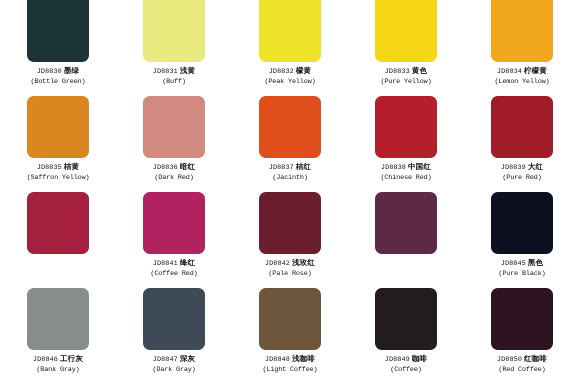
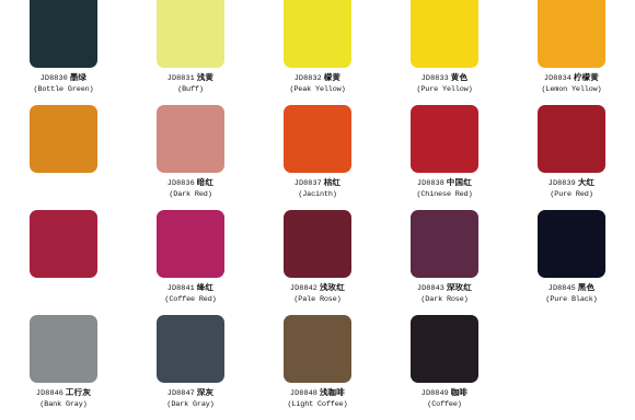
  JD8830 墨绿
  (Bottle Green)
  JD8831 浅黄
  (Buff)
  JD8832 檬黄
  (Peak Yellow)
  JD8833 黄色
  (Pure Yellow)
  JD8834 柠檬黄
  (Lemon Yellow)
- JD8835 桔黄
- (Saffron Yellow)
  JD8836 暗红
  (Dark Red)
  JD8837 桔红
  (Jacinth)
  JD8838 中国红
  (Chinese Red)
  JD8839 大红
  (Pure Red)
  JD8841 绛红
  (Coffee Red)
  JD8842 浅玫红
  (Pale Rose)
+ JD8843 深玫红
+ (Dark Rose)
  JD8845 黑色
  (Pure Black)
  JD8846 工行灰
  (Bank Gray)
  JD8847 深灰
  (Dark Gray)
  JD8848 浅咖啡
  (Light Coffee)
  JD8849 咖啡
  (Coffee)
- JD8850 红咖啡
- (Red Coffee)
